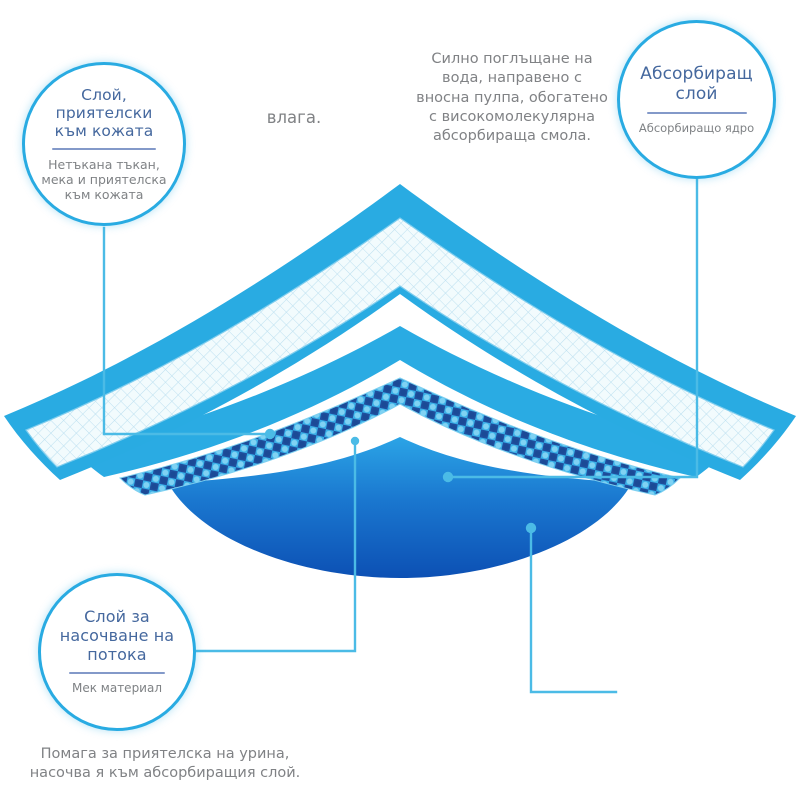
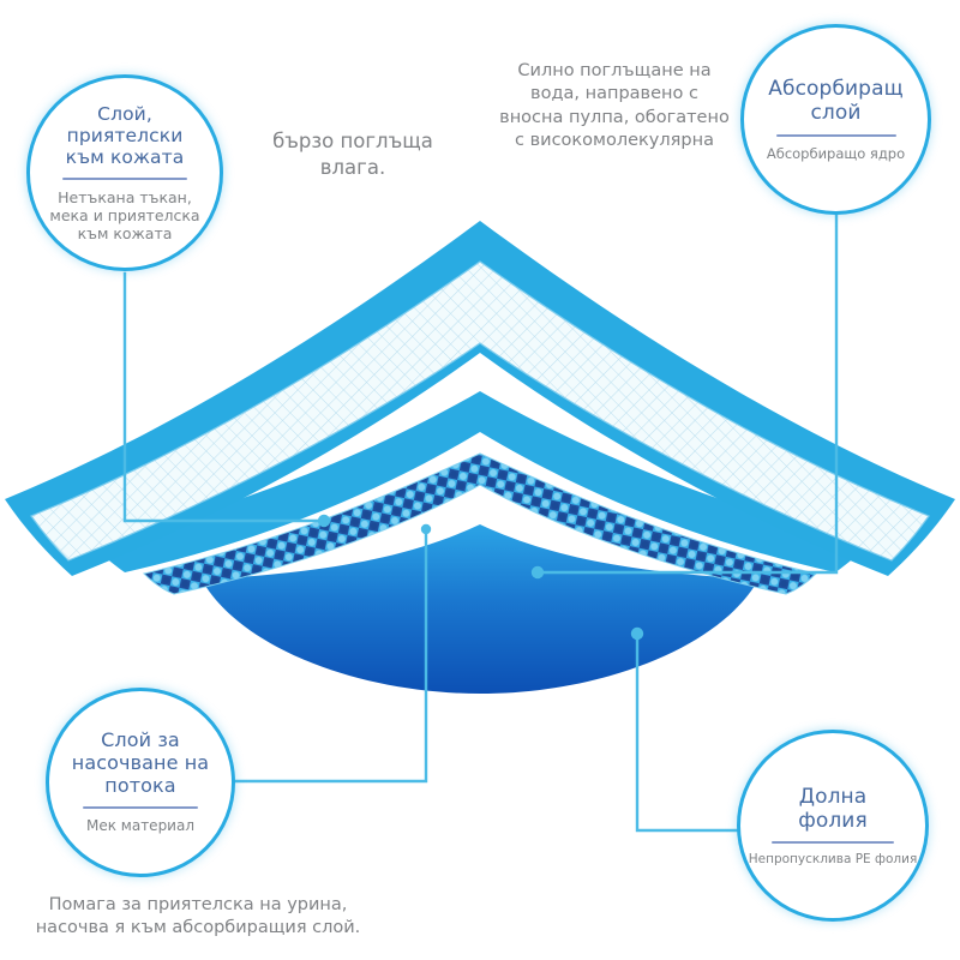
  Слой, приятелски
  към кожата
  Нетъкана тъкан,
  мека и приятелска
  към кожата
  Абсорбиращ
  слой
  Абсорбиращо ядро
  Слой за
  насочване на
  потока
  Мек материал
+ Долна
+ фолия
+ Непропусклива PE фолия
+ бързо поглъща
  влага.
  Силно поглъщане на
  вода, направено с
  вносна пулпа, обогатено
  с високомолекулярна
- абсорбираща смола.
  Помага за приятелска на урина,
  насочва я към абсорбиращия слой.
